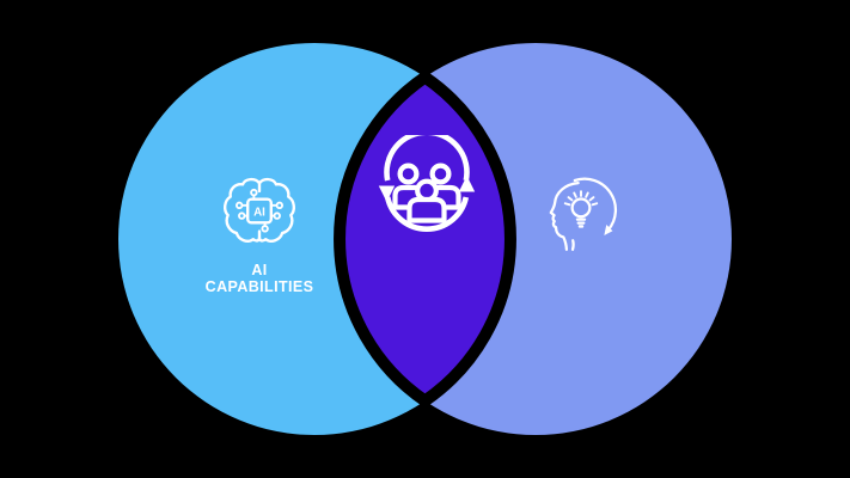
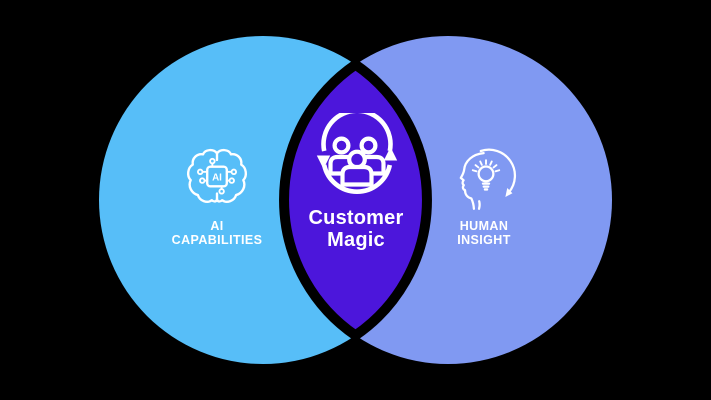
  AI
  AI
  CAPABILITIES
+ Customer
+ Magic
+ HUMAN
+ INSIGHT
